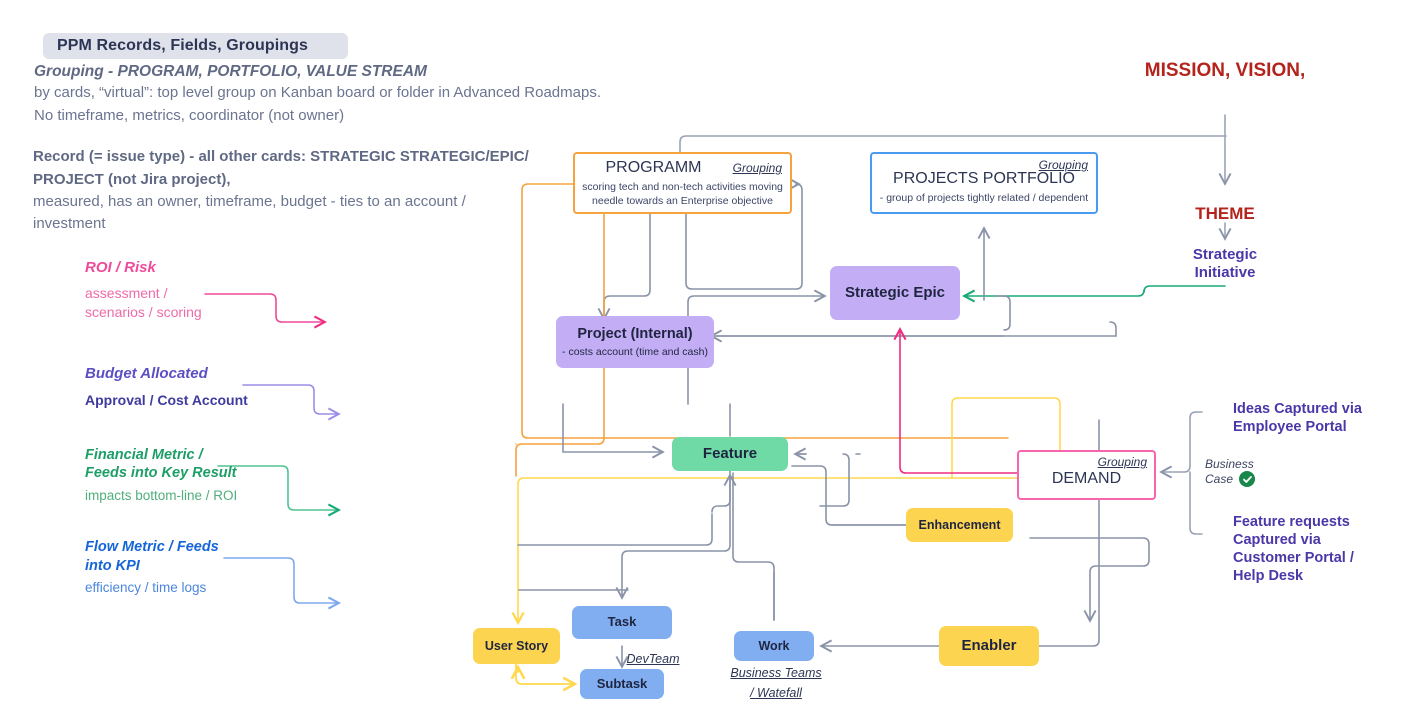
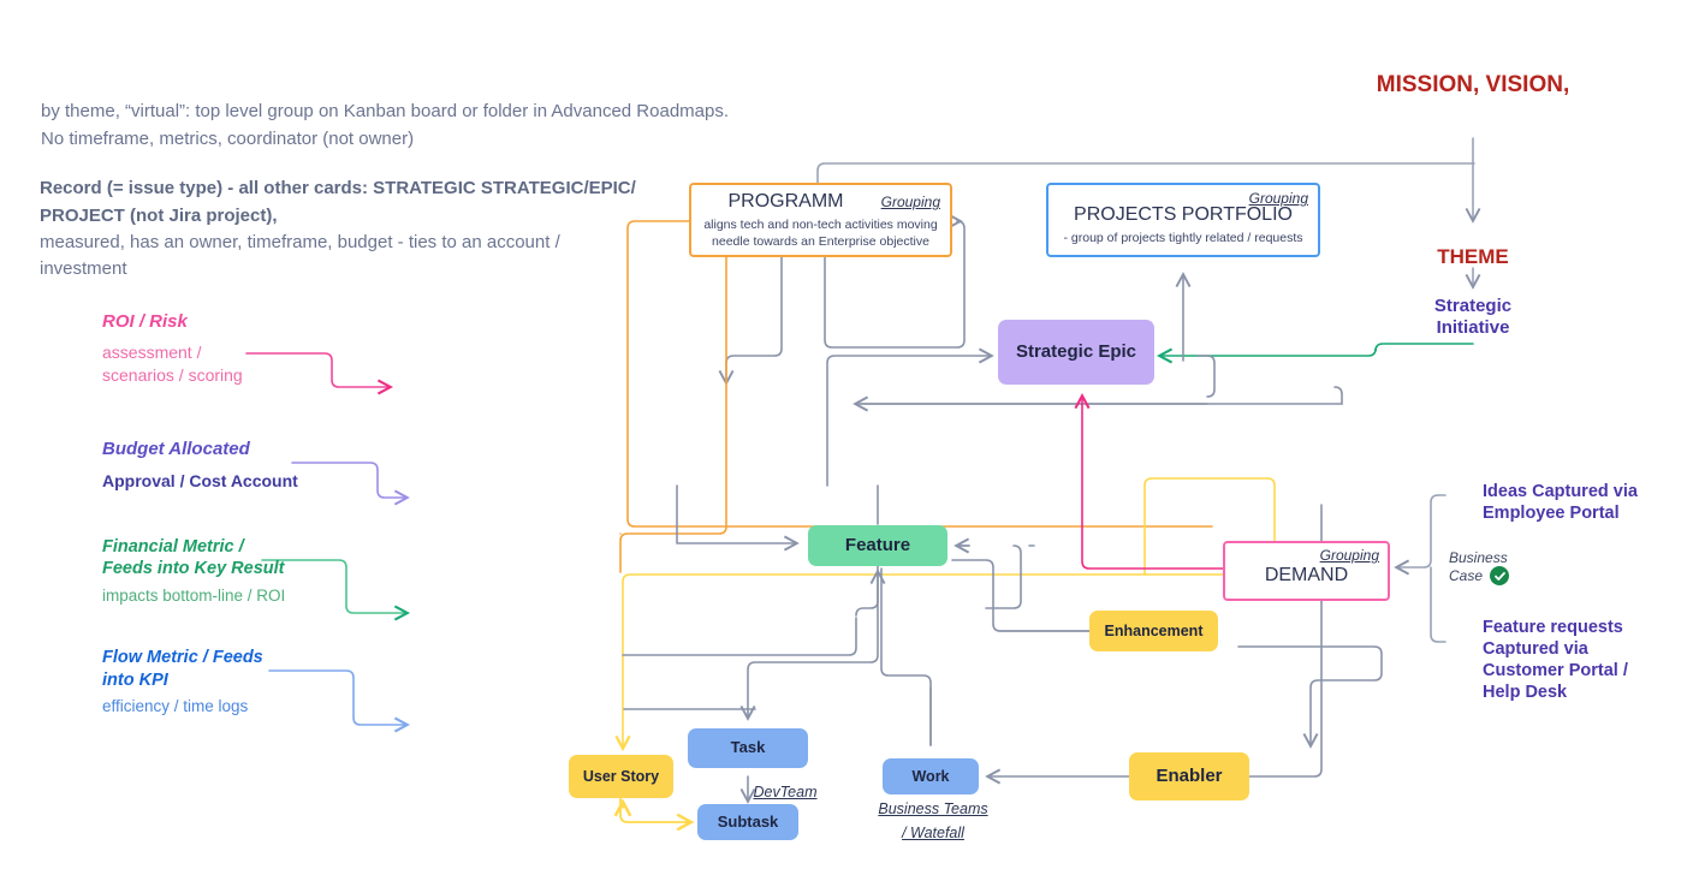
- PPM Records, Fields, Groupings
- Grouping - PROGRAM, PORTFOLIO, VALUE STREAM
- by cards, “virtual”: top level group on Kanban board or folder in Advanced Roadmaps.
+ by theme, “virtual”: top level group on Kanban board or folder in Advanced Roadmaps.
  No timeframe, metrics, coordinator (not owner)
  Record (= issue type) - all other cards: STRATEGIC STRATEGIC/EPIC/
  PROJECT (not Jira project),
  measured, has an owner, timeframe, budget - ties to an account /
  investment
  ROI / Risk
  assessment /
  scenarios / scoring
  Budget Allocated
  Approval / Cost Account
  Financial Metric /
  Feeds into Key Result
  impacts bottom-line / ROI
  Flow Metric / Feeds
  into KPI
  efficiency / time logs
  MISSION, VISION,
  THEME
  Strategic
  Initiative
  PROGRAMM
- scoring tech and non-tech activities moving
+ aligns tech and non-tech activities moving
  needle towards an Enterprise objective
  Grouping
  PROJECTS PORTFOLIO
- - group of projects tightly related / dependent
+ - group of projects tightly related / requests
  Grouping
  Strategic Epic
- Project (Internal)
- - costs account (time and cash)
  Feature
  DEMAND
  Grouping
  Enhancement
  Task
  Subtask
  User Story
  Work
  Enabler
  DevTeam
  Business Teams
  / Watefall
  Ideas Captured via
  Employee Portal
  Business
  Case
  Feature requests
  Captured via
  Customer Portal /
  Help Desk
